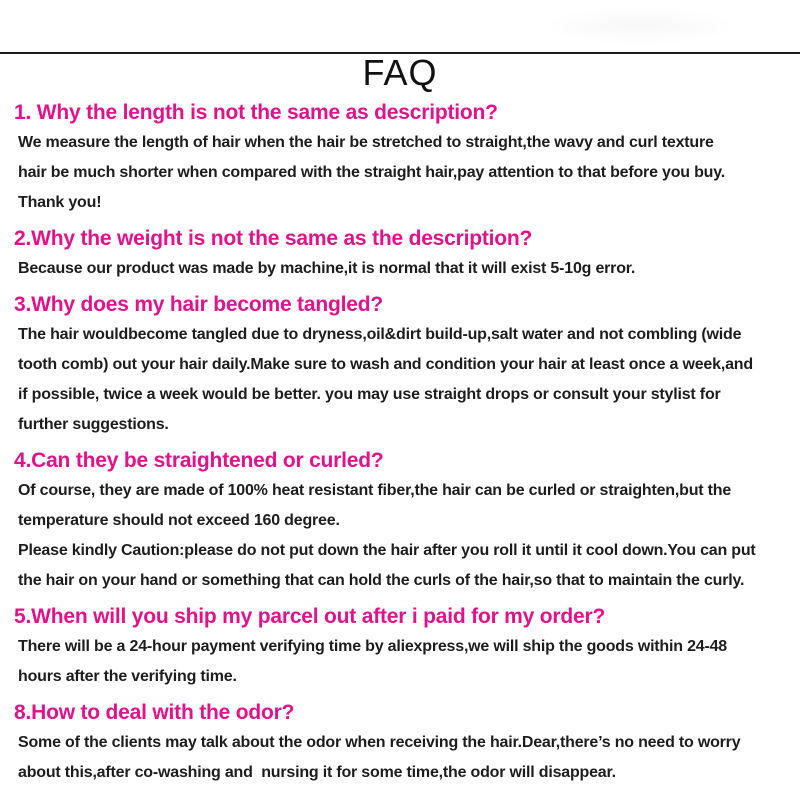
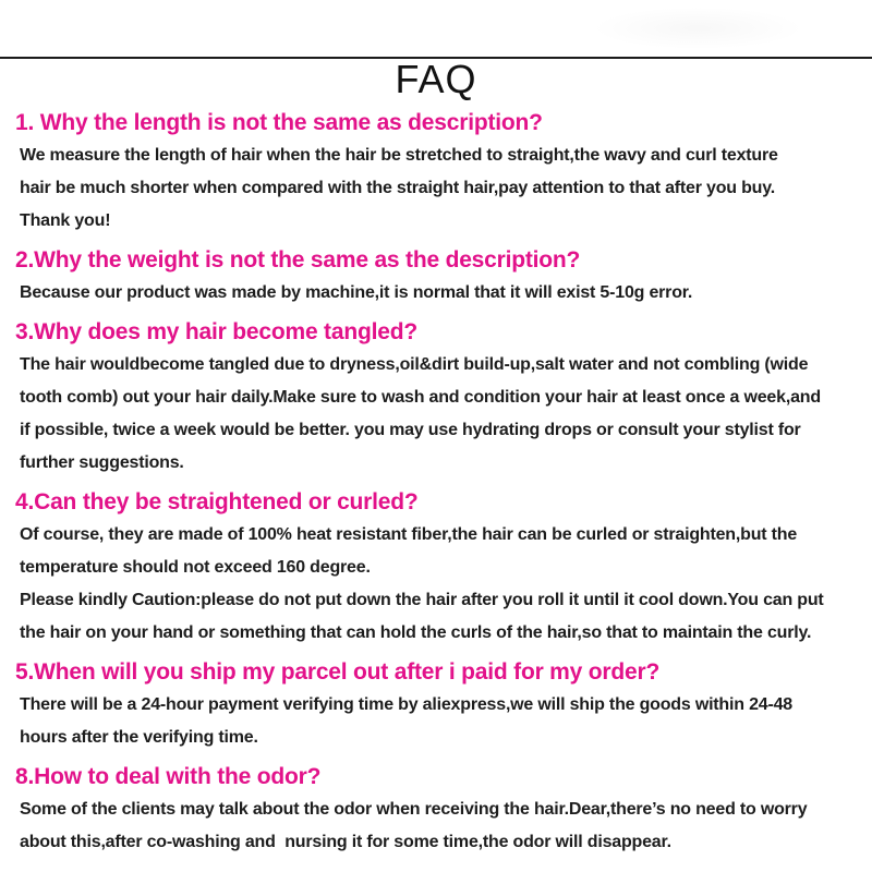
  FAQ
  1. Why the length is not the same as description?
  We measure the length of hair when the hair be stretched to straight,the wavy and curl texture
- hair be much shorter when compared with the straight hair,pay attention to that before you buy.
+ hair be much shorter when compared with the straight hair,pay attention to that after you buy.
  Thank you!
  2.Why the weight is not the same as the description?
  Because our product was made by machine,it is normal that it will exist 5-10g error.
  3.Why does my hair become tangled?
  The hair wouldbecome tangled due to dryness,oil&dirt build-up,salt water and not combling (wide
  tooth comb) out your hair daily.Make sure to wash and condition your hair at least once a week,and
- if possible, twice a week would be better. you may use straight drops or consult your stylist for
+ if possible, twice a week would be better. you may use hydrating drops or consult your stylist for
  further suggestions.
  4.Can they be straightened or curled?
  Of course, they are made of 100% heat resistant fiber,the hair can be curled or straighten,but the
  temperature should not exceed 160 degree.
  Please kindly Caution:please do not put down the hair after you roll it until it cool down.You can put
  the hair on your hand or something that can hold the curls of the hair,so that to maintain the curly.
  5.When will you ship my parcel out after i paid for my order?
  There will be a 24-hour payment verifying time by aliexpress,we will ship the goods within 24-48
  hours after the verifying time.
  8.How to deal with the odor?
  Some of the clients may talk about the odor when receiving the hair.Dear,there’s no need to worry
  about this,after co-washing and nursing it for some time,the odor will disappear.
